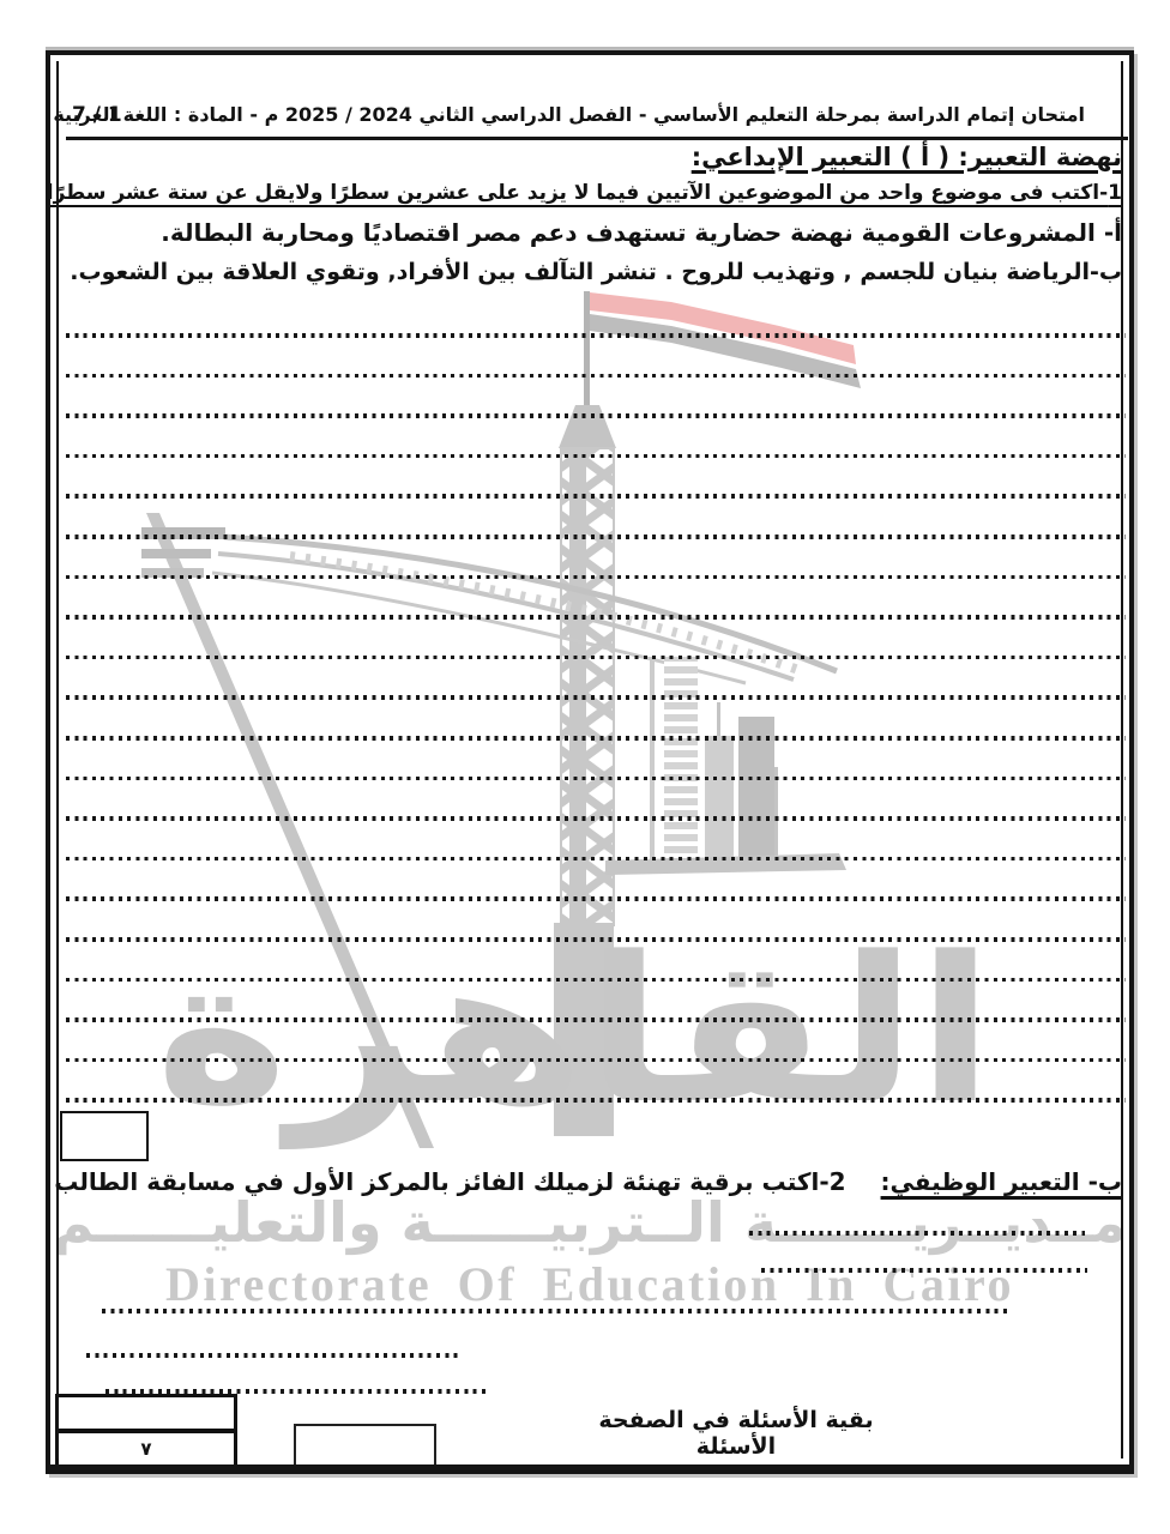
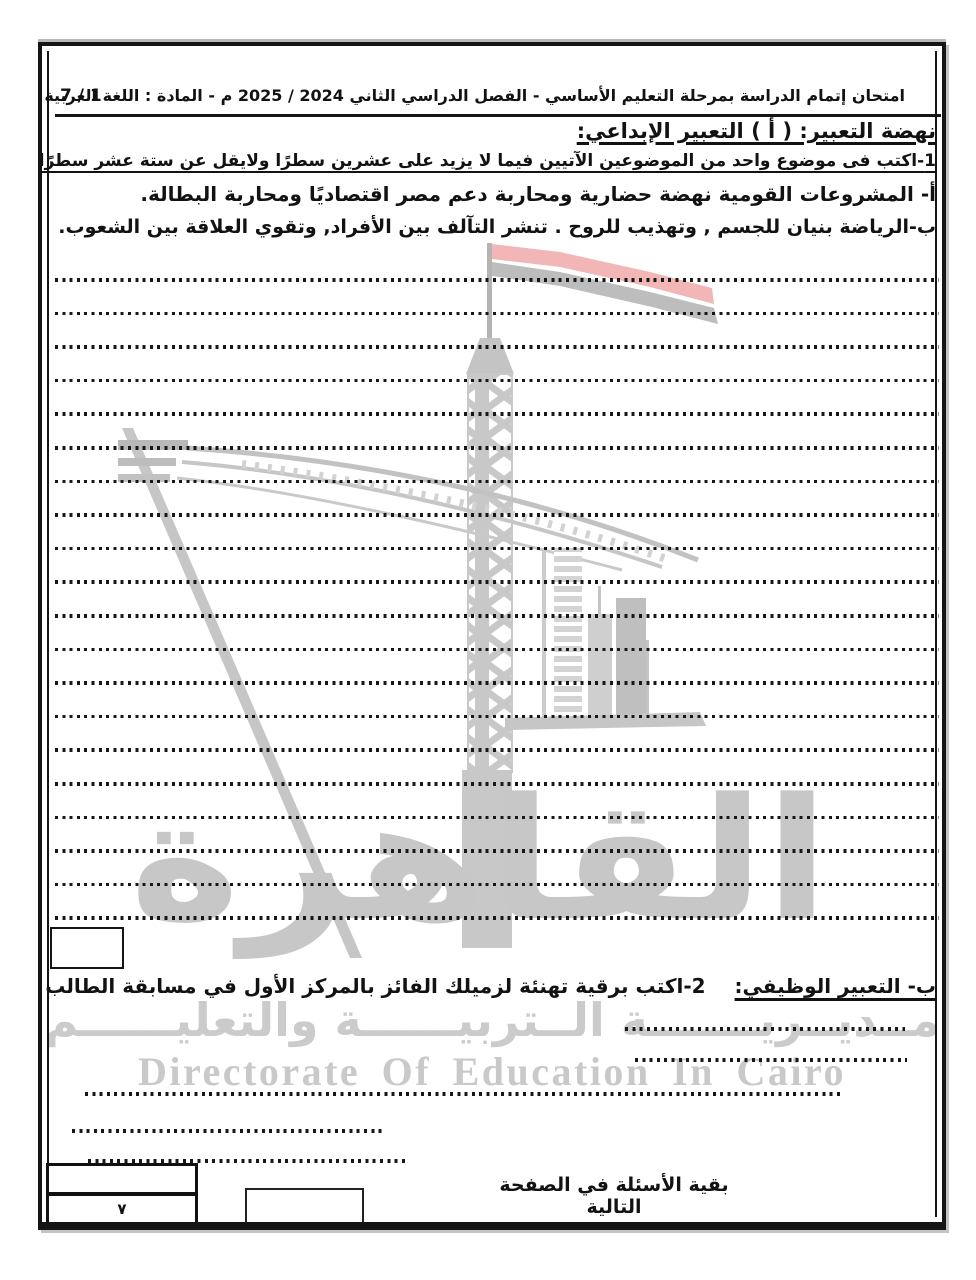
  القاهرة
  مــديــريـــــــة الــتربيــــــة والتعليــــــم
  Directorate Of Education In Cairo
  1 / 7
  امتحان إتمام الدراسة بمرحلة التعليم الأساسي - الفصل الدراسي الثاني 2024 / 2025 م - المادة : اللغة العربية
  نهضة التعبير: ( أ ) التعبير الإبداعي:
  1-اكتب فى موضوع واحد من الموضوعين الآتيين فيما لا يزيد على عشرين سطرًا ولايقل عن ستة عشر سطرًا
- أ- المشروعات القومية نهضة حضارية تستهدف دعم مصر اقتصاديًا ومحاربة البطالة.
+ أ- المشروعات القومية نهضة حضارية ومحاربة دعم مصر اقتصاديًا ومحاربة البطالة.
  ب-الرياضة بنيان للجسم , وتهذيب للروح . تنشر التآلف بين الأفراد, وتقوي العلاقة بين الشعوب.
  ب- التعبير الوظيفي: 2-اكتب برقية تهنئة لزميلك الفائز بالمركز الأول في مسابقة الطالب
- بقية الأسئلة في الصفحة الأسئلة
+ بقية الأسئلة في الصفحة التالية
  ٧
